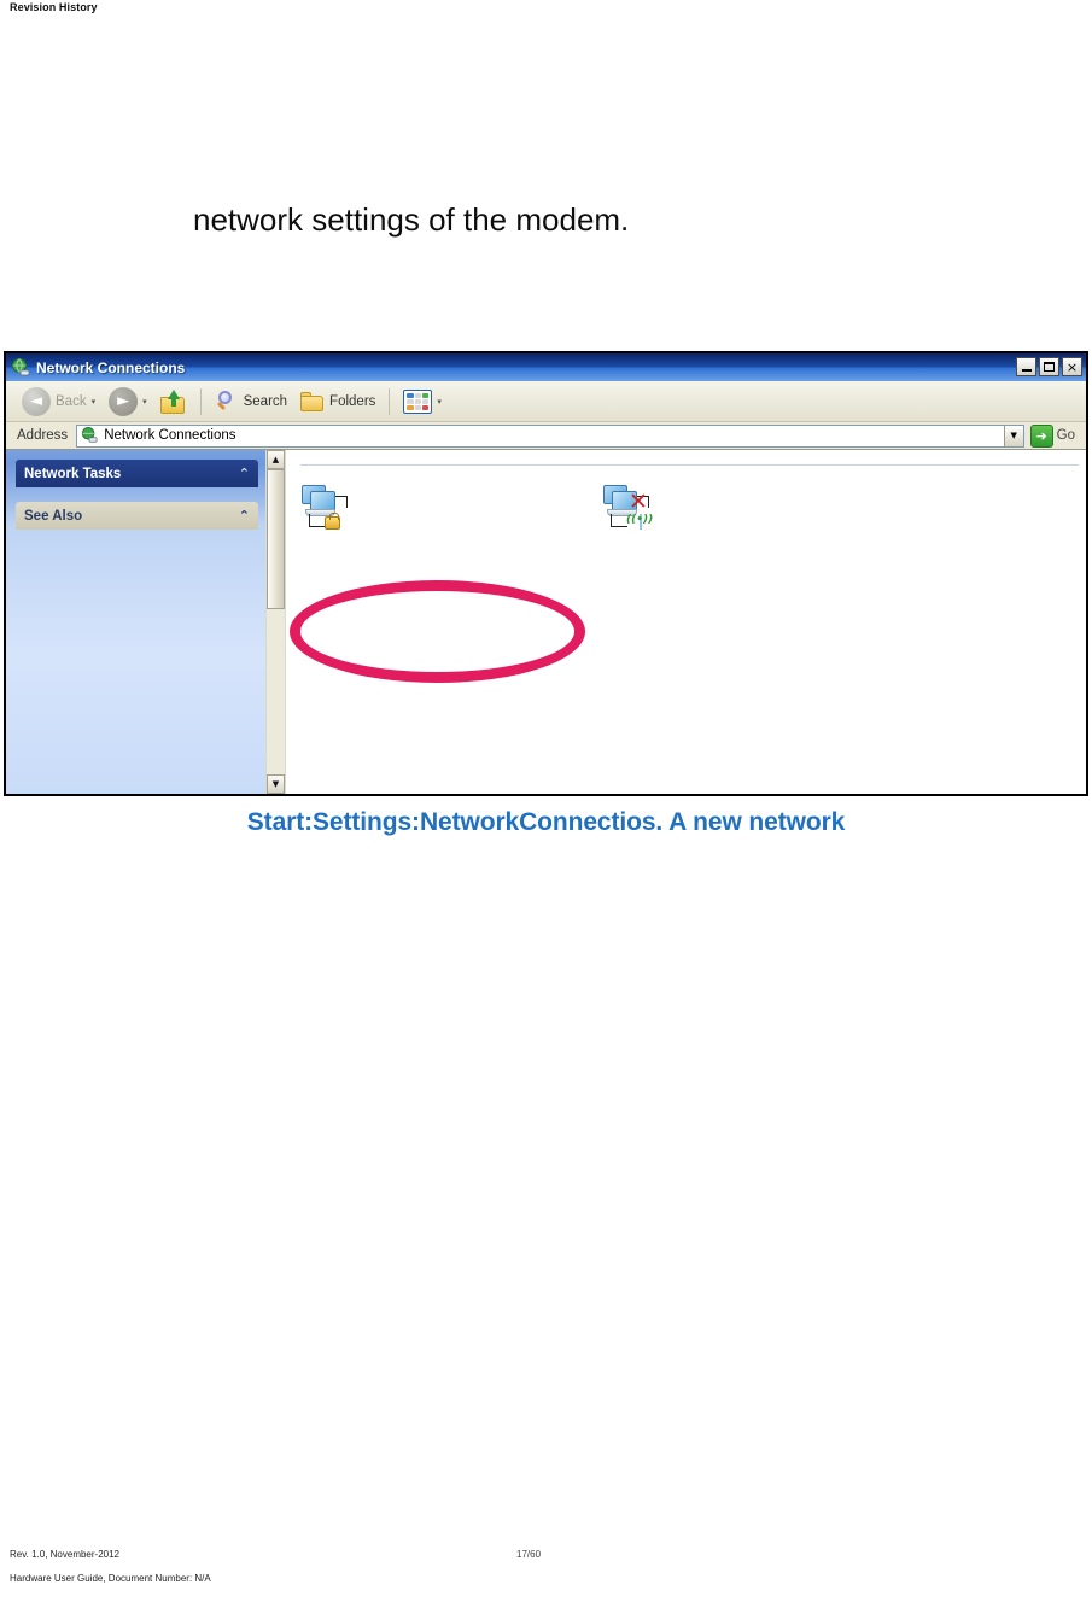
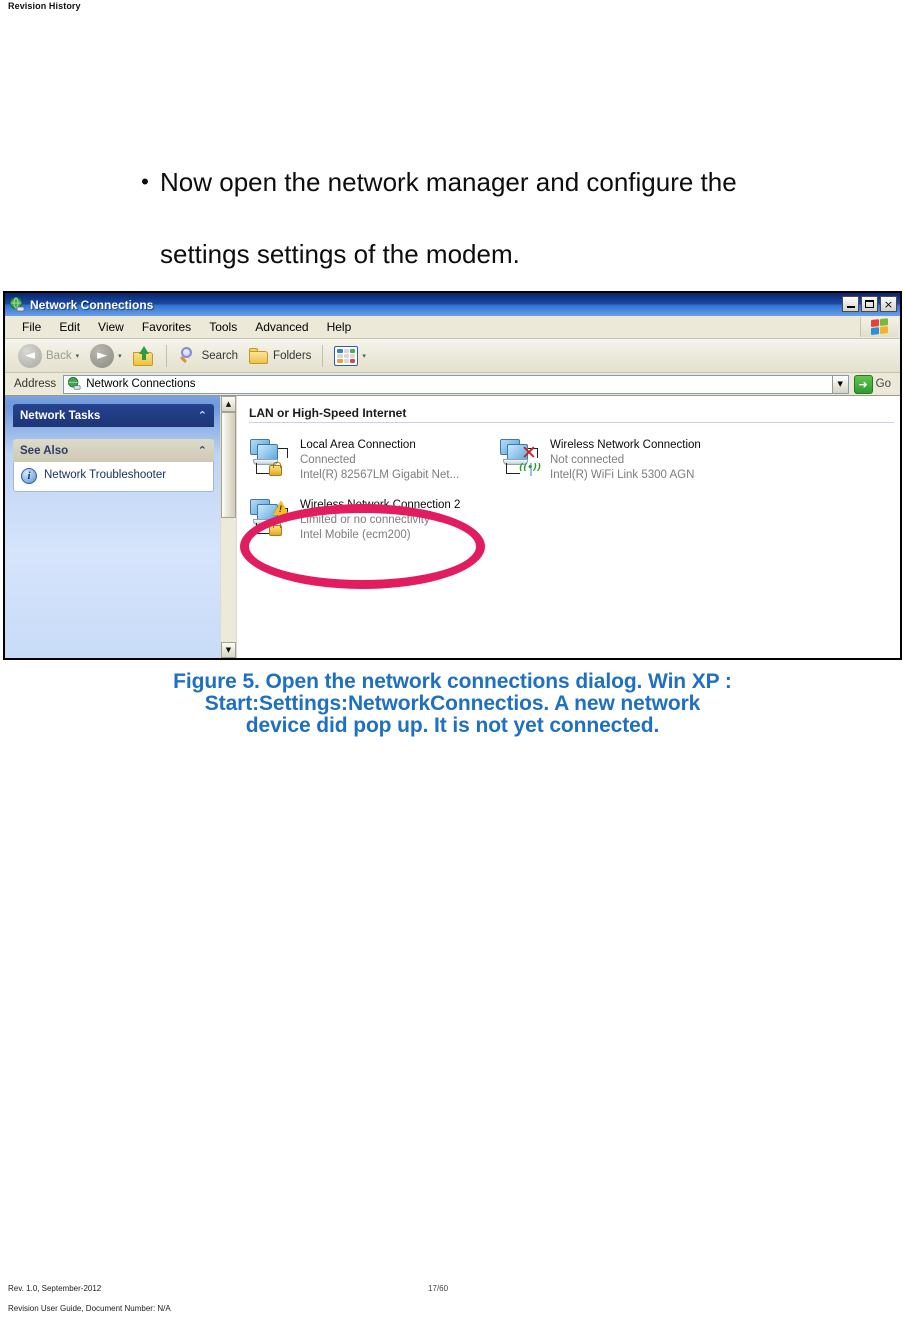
  Revision History
+ •
+ Now open the network manager and configure the
- network settings of the modem.
+ settings settings of the modem.
  Network Connections
  ×
+ File
+ Edit
+ View
+ Favorites
+ Tools
+ Advanced
+ Help
  ◄
  Back
  ▾
  ►
  ▾
  Search
  Folders
  ▾
  Address
  Network Connections
  ▼
  ➜
  Go
  Network Tasks
  ⌃
  See Also
  ⌃
+ i
+ Network Troubleshooter
  ▲
  ▼
+ LAN or High-Speed Internet
+ Local Area Connection
+ Connected
+ Intel(R) 82567LM Gigabit Net...
  ((•))
  ✕
+ Wireless Network Connection
+ Not connected
+ Intel(R) WiFi Link 5300 AGN
+ Wireless Network Connection 2
+ Limited or no connectivity
+ Intel Mobile (ecm200)
+ Figure 5. Open the network connections dialog. Win XP :
  Start:Settings:NetworkConnectios. A new network
+ device did pop up. It is not yet connected.
- Rev. 1.0, November-2012
+ Rev. 1.0, September-2012
  17/60
- Hardware User Guide, Document Number: N/A
+ Revision User Guide, Document Number: N/A
